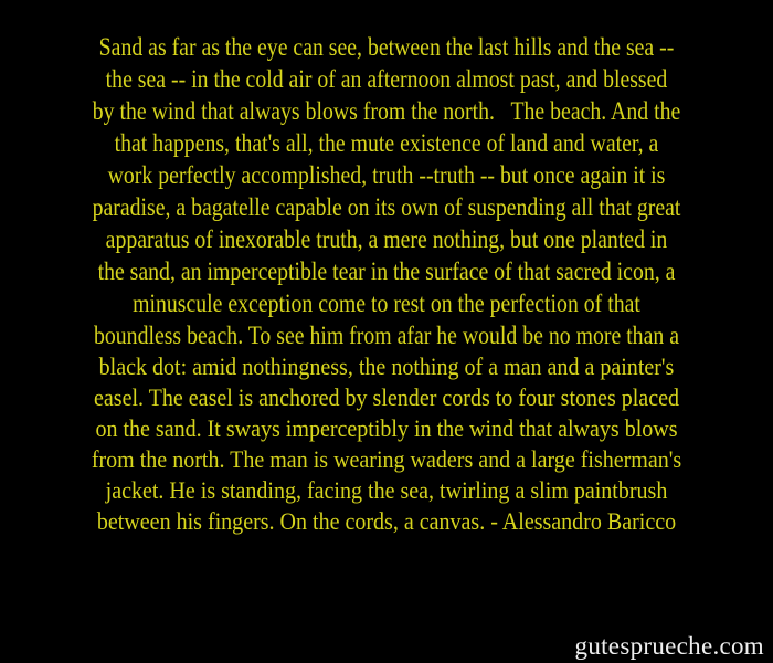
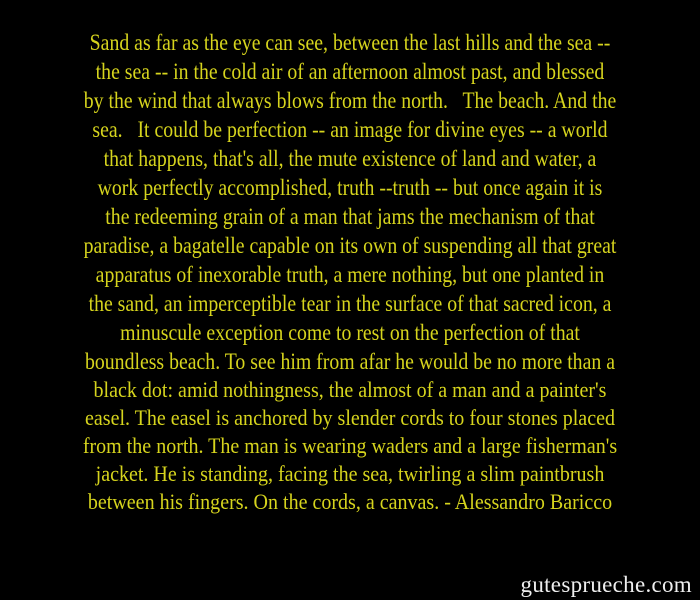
  Sand as far as the eye can see, between the last hills and the sea --
  the sea -- in the cold air of an afternoon almost past, and blessed
  by the wind that always blows from the north. The beach. And the
+ sea. It could be perfection -- an image for divine eyes -- a world
  that happens, that's all, the mute existence of land and water, a
  work perfectly accomplished, truth --truth -- but once again it is
+ the redeeming grain of a man that jams the mechanism of that
  paradise, a bagatelle capable on its own of suspending all that great
  apparatus of inexorable truth, a mere nothing, but one planted in
  the sand, an imperceptible tear in the surface of that sacred icon, a
  minuscule exception come to rest on the perfection of that
  boundless beach. To see him from afar he would be no more than a
- black dot: amid nothingness, the nothing of a man and a painter's
+ black dot: amid nothingness, the almost of a man and a painter's
  easel. The easel is anchored by slender cords to four stones placed
- on the sand. It sways imperceptibly in the wind that always blows
  from the north. The man is wearing waders and a large fisherman's
  jacket. He is standing, facing the sea, twirling a slim paintbrush
  between his fingers. On the cords, a canvas. - Alessandro Baricco
  gutesprueche.com
